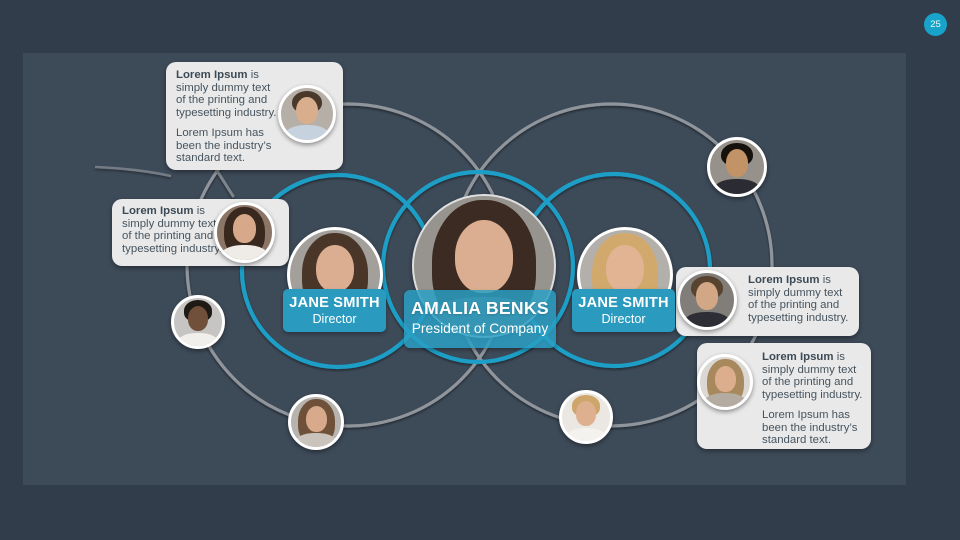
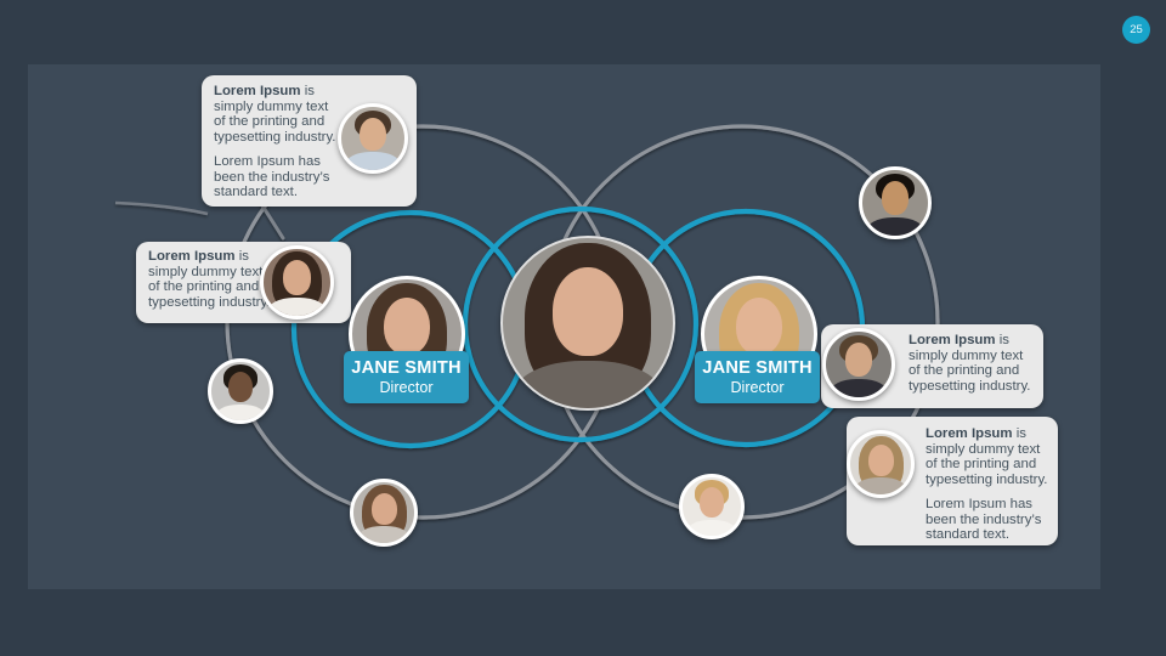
  Lorem Ipsum is simply dummy text of the printing and typesetting industry.
  Lorem Ipsum has been the industry’s standard text.
  Lorem Ipsum is simply dummy tex of the printing and typesetting industry
  Lorem Ipsum is simply dummy text of the printing and typesetting industry.
  Lorem Ipsum is simply dummy text of the printing and typesetting industry.
  Lorem Ipsum has been the industry’s standard text.
  JANE SMITH
  Director
  JANE SMITH
  Director
- AMALIA BENKS
- President of Company
  25
